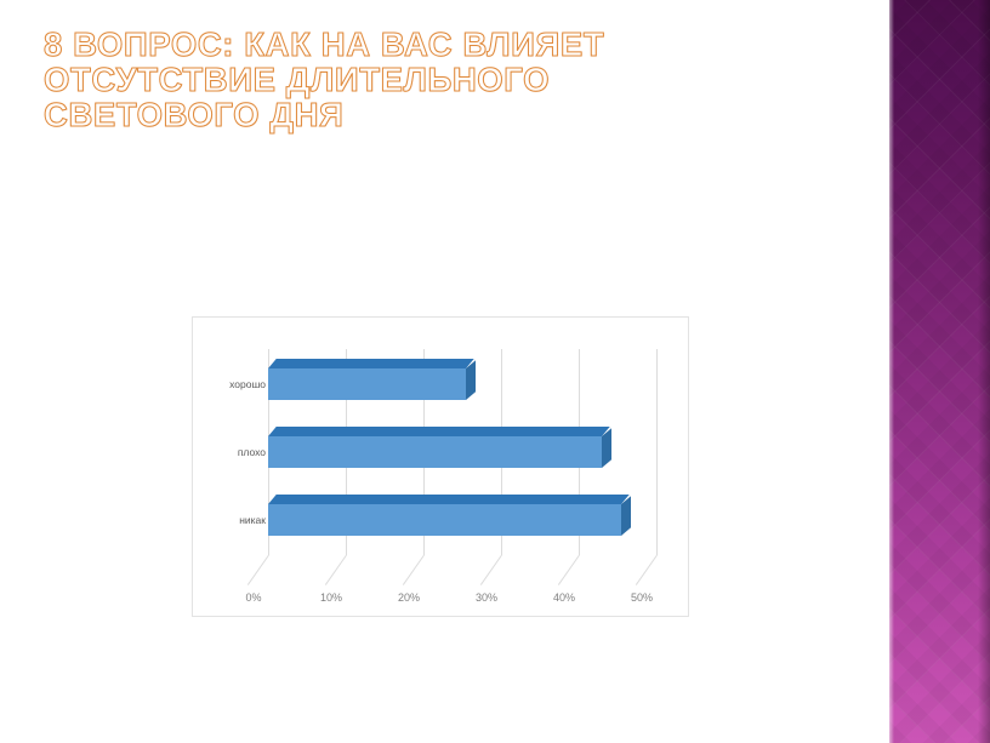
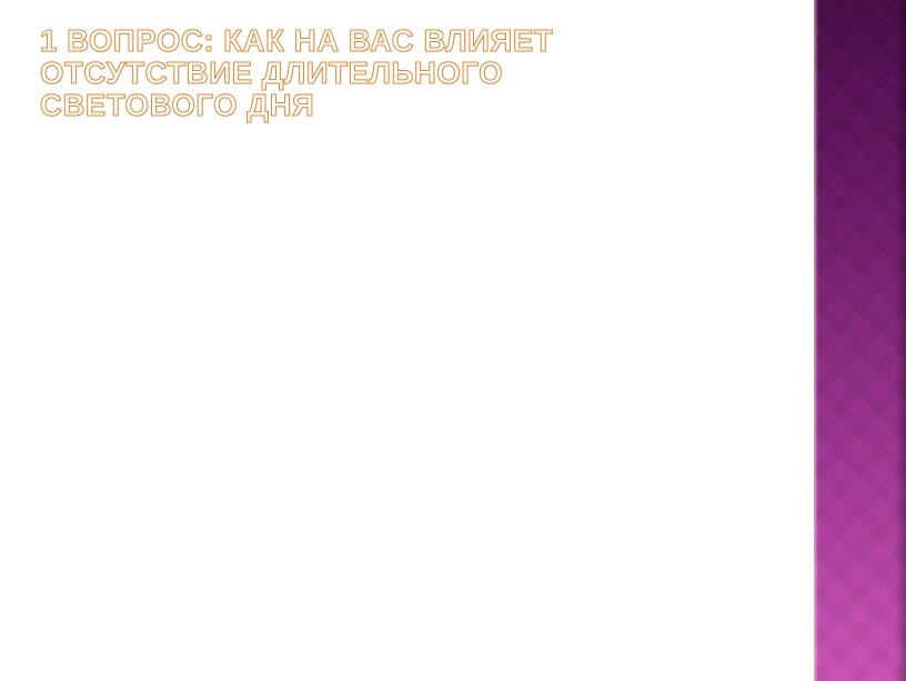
- 8 ВОПРОС: КАК НА ВАС ВЛИЯЕТ
+ 1 ВОПРОС: КАК НА ВАС ВЛИЯЕТ
  ОТСУТСТВИЕ ДЛИТЕЛЬНОГО
  СВЕТОВОГО ДНЯ
- никак
- плохо
- хорошо
- 0%
- 10%
- 20%
- 30%
- 40%
- 50%
